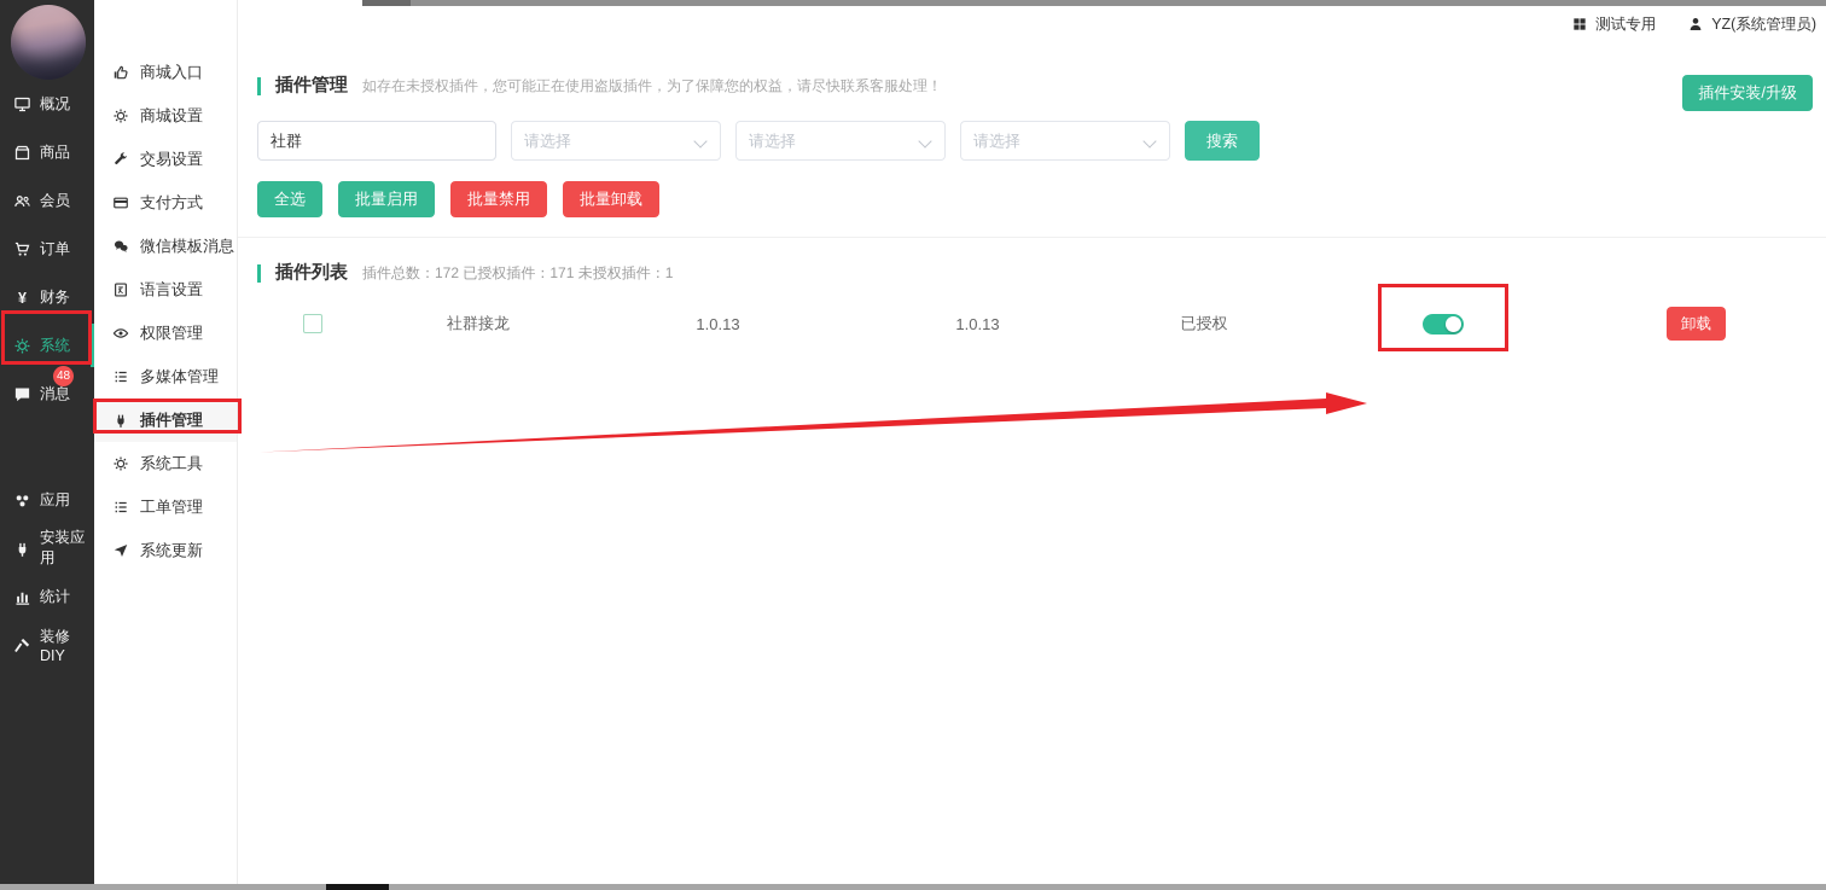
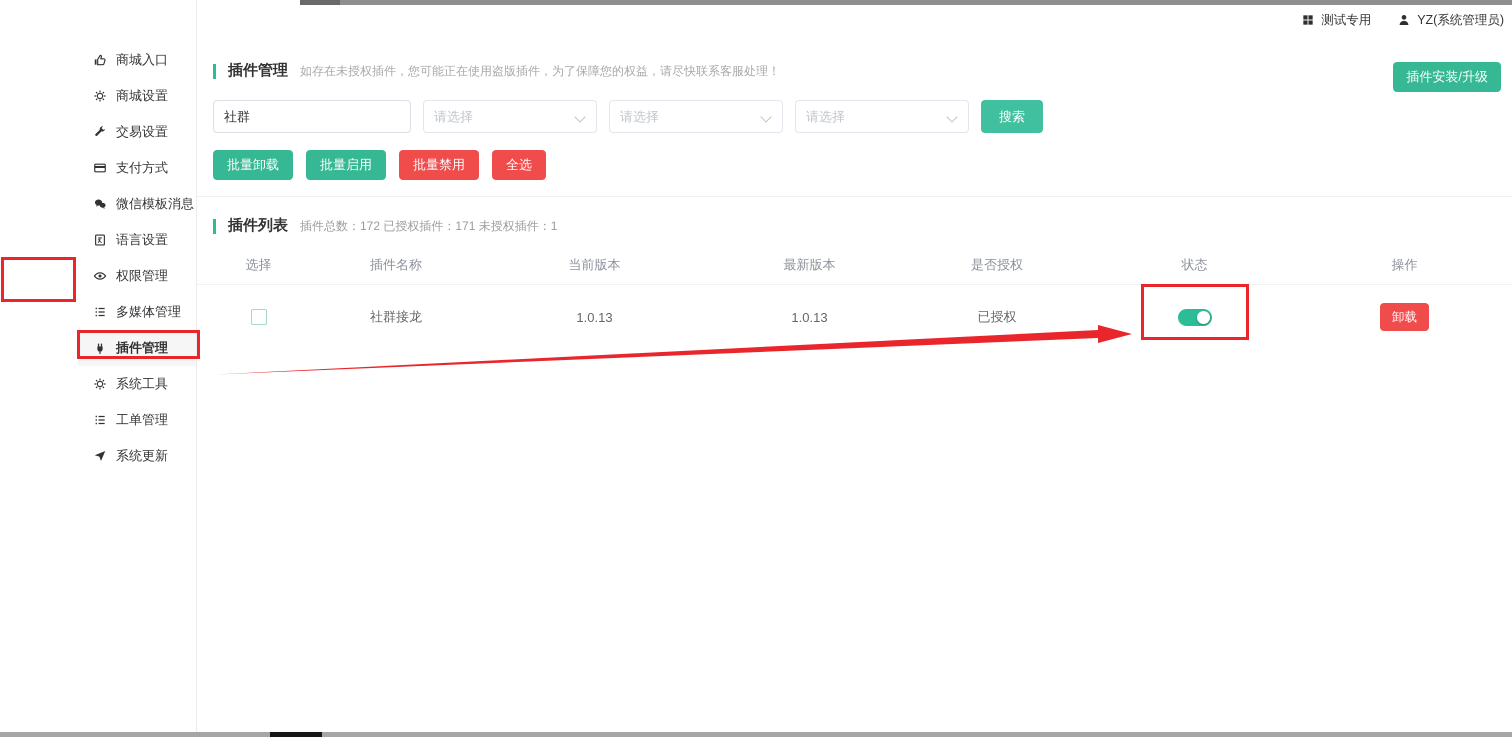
- 概况
- 商品
- 会员
- 订单
- 财务
- 系统
- 消息
- 48
- 应用
- 安装应用
- 统计
- 装修DIY
  商城入口
  商城设置
  交易设置
  支付方式
  微信模板消息
  语言设置
  权限管理
  多媒体管理
  插件管理
  系统工具
  工单管理
  系统更新
  测试专用
  YZ(系统管理员)
  插件管理
  如存在未授权插件，您可能正在使用盗版插件，为了保障您的权益，请尽快联系客服处理！
  插件安装/升级
  社群
  请选择
  请选择
  请选择
  搜索
- 全选
+ 批量卸载
  批量启用
  批量禁用
- 批量卸载
+ 全选
  插件列表
  插件总数：172 已授权插件：171 未授权插件：1
+ 选择
+ 插件名称
+ 当前版本
+ 最新版本
+ 是否授权
+ 状态
+ 操作
  社群接龙
  1.0.13
  1.0.13
  已授权
  卸载
